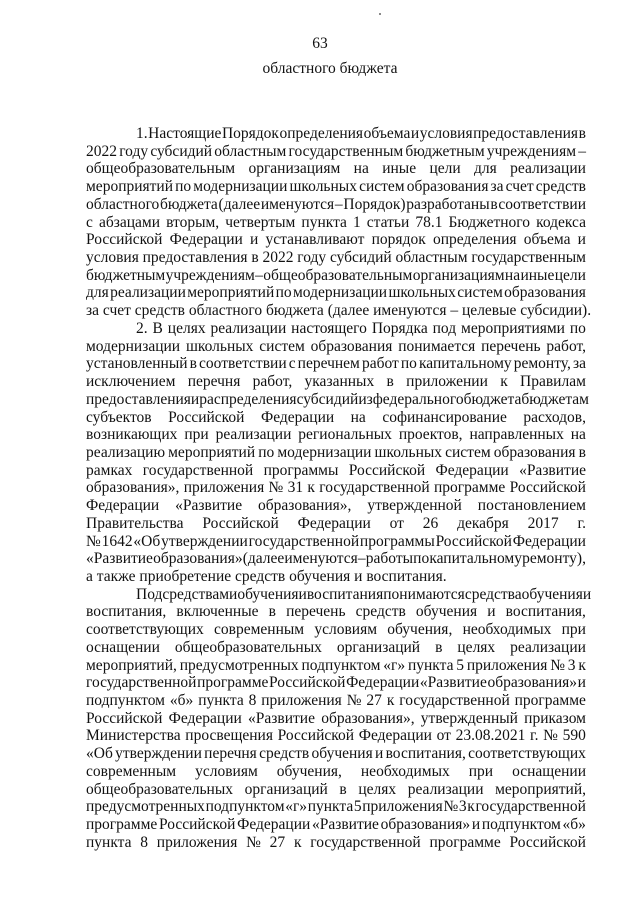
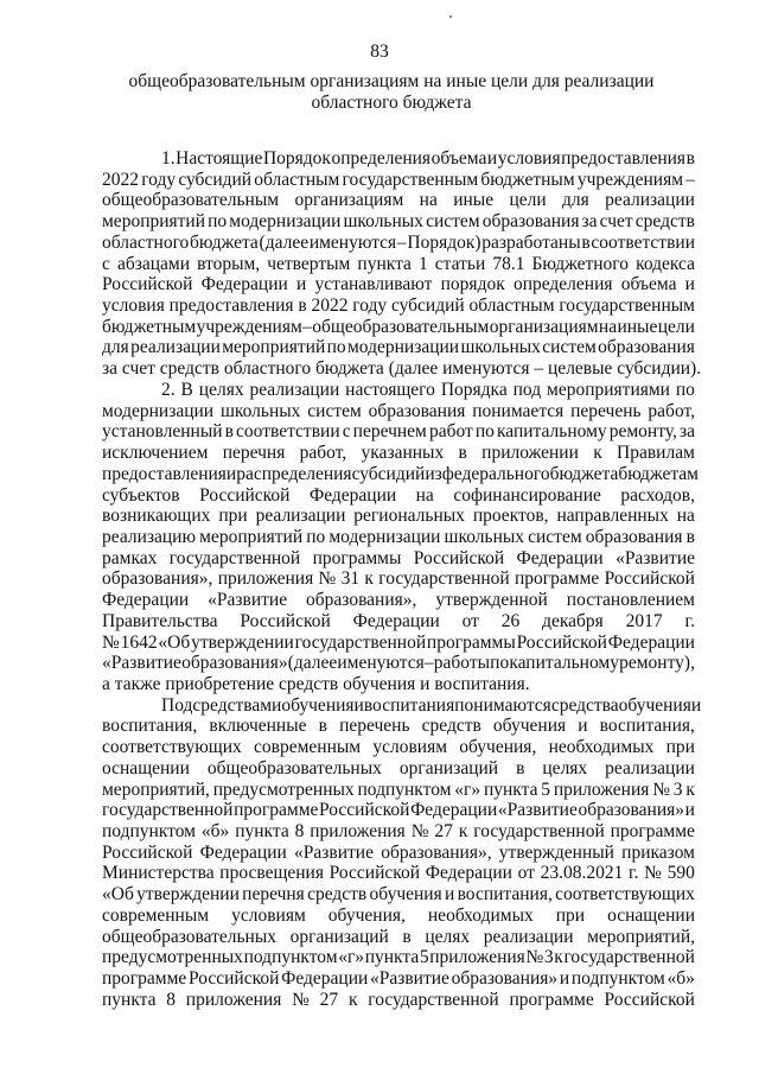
- 63
+ 83
+ общеобразовательным организациям на иные цели для реализации
  областного бюджета
  1.
  Настоящие
  Порядок
  определения
  объема
  и
  условия
  предоставления
  в
  2022
  году
  субсидий
  областным
  государственным
  бюджетным
  учреждениям
  –
  общеобразовательным
  организациям
  на
  иные
  цели
  для
  реализации
  мероприятий
  по
  модернизации
  школьных
  систем
  образования
  за
  счет
  средств
  областного
  бюджета
  (далее
  именуются
  –
  Порядок)
  разработаны
  в
  соответствии
  с
  абзацами
  вторым,
  четвертым
  пункта
  1
  статьи
  78.1
  Бюджетного
  кодекса
  Российской
  Федерации
  и
  устанавливают
  порядок
  определения
  объема
  и
  условия
  предоставления
  в
  2022
  году
  субсидий
  областным
  государственным
  бюджетным
  учреждениям
  –
  общеобразовательным
  организациям
  на
  иные
  цели
  для
  реализации
  мероприятий
  по
  модернизации
  школьных
  систем
  образования
  за
  счет
  средств
  областного
  бюджета
  (далее
  именуются
  –
  целевые
  субсидии).
  2.
  В
  целях
  реализации
  настоящего
  Порядка
  под
  мероприятиями
  по
  модернизации
  школьных
  систем
  образования
  понимается
  перечень
  работ,
  установленный
  в
  соответствии
  с
  перечнем
  работ
  по
  капитальному
  ремонту,
  за
  исключением
  перечня
  работ,
  указанных
  в
  приложении
  к
  Правилам
  предоставления
  и
  распределения
  субсидий
  из
  федерального
  бюджета
  бюджетам
  субъектов
  Российской
  Федерации
  на
  софинансирование
  расходов,
  возникающих
  при
  реализации
  региональных
  проектов,
  направленных
  на
  реализацию
  мероприятий
  по
  модернизации
  школьных
  систем
  образования
  в
  рамках
  государственной
  программы
  Российской
  Федерации
  «Развитие
  образования»,
  приложения
  №
  31
  к
  государственной
  программе
  Российской
  Федерации
  «Развитие
  образования»,
  утвержденной
  постановлением
  Правительства
  Российской
  Федерации
  от
  26
  декабря
  2017
  г.
  №
  1642
  «Об
  утверждении
  государственной
  программы
  Российской
  Федерации
  «Развитие
  образования»
  (далее
  именуются
  –
  работы
  по
  капитальному
  ремонту),
  а
  также
  приобретение
  средств
  обучения
  и
  воспитания.
  Под
  средствами
  обучения
  и
  воспитания
  понимаются
  средства
  обучения
  и
  воспитания,
  включенные
  в
  перечень
  средств
  обучения
  и
  воспитания,
  соответствующих
  современным
  условиям
  обучения,
  необходимых
  при
  оснащении
  общеобразовательных
  организаций
  в
  целях
  реализации
  мероприятий,
  предусмотренных
  подпунктом
  «г»
  пункта
  5
  приложения
  №
  3
  к
  государственной
  программе
  Российской
  Федерации
  «Развитие
  образования»
  и
  подпунктом
  «б»
  пункта
  8
  приложения
  №
  27
  к
  государственной
  программе
  Российской
  Федерации
  «Развитие
  образования»,
  утвержденный
  приказом
  Министерства
  просвещения
  Российской
  Федерации
  от
  23.08.2021
  г.
  №
  590
  «Об
  утверждении
  перечня
  средств
  обучения
  и
  воспитания,
  соответствующих
  современным
  условиям
  обучения,
  необходимых
  при
  оснащении
  общеобразовательных
  организаций
  в
  целях
  реализации
  мероприятий,
  предусмотренных
  подпунктом
  «г»
  пункта
  5
  приложения
  №
  3
  к
  государственной
  программе
  Российской
  Федерации
  «Развитие
  образования»
  и
  подпунктом
  «б»
  пункта
  8
  приложения
  №
  27
  к
  государственной
  программе
  Российской
